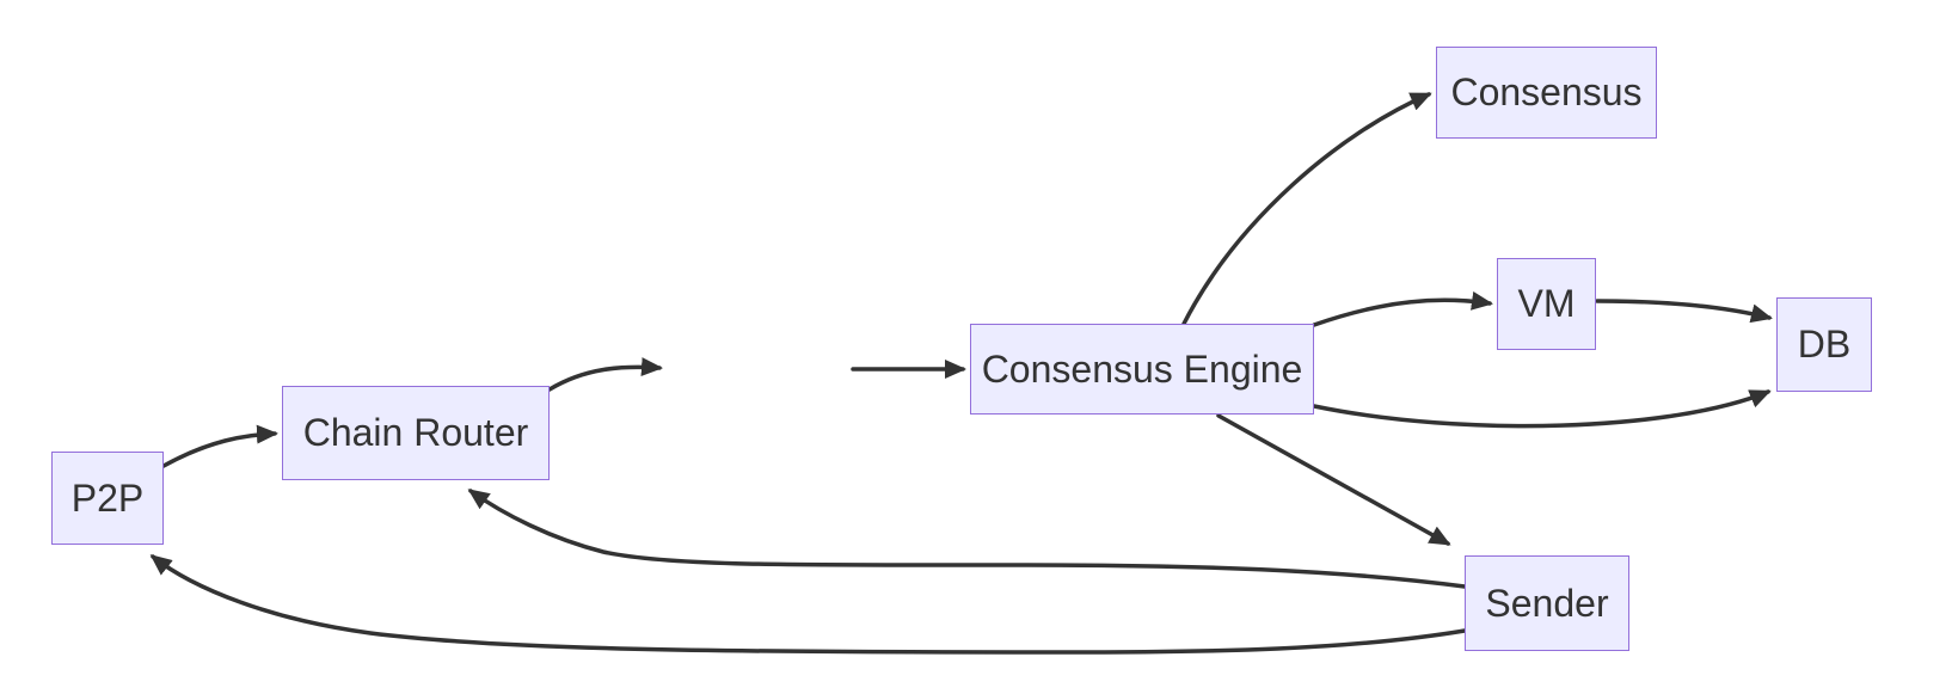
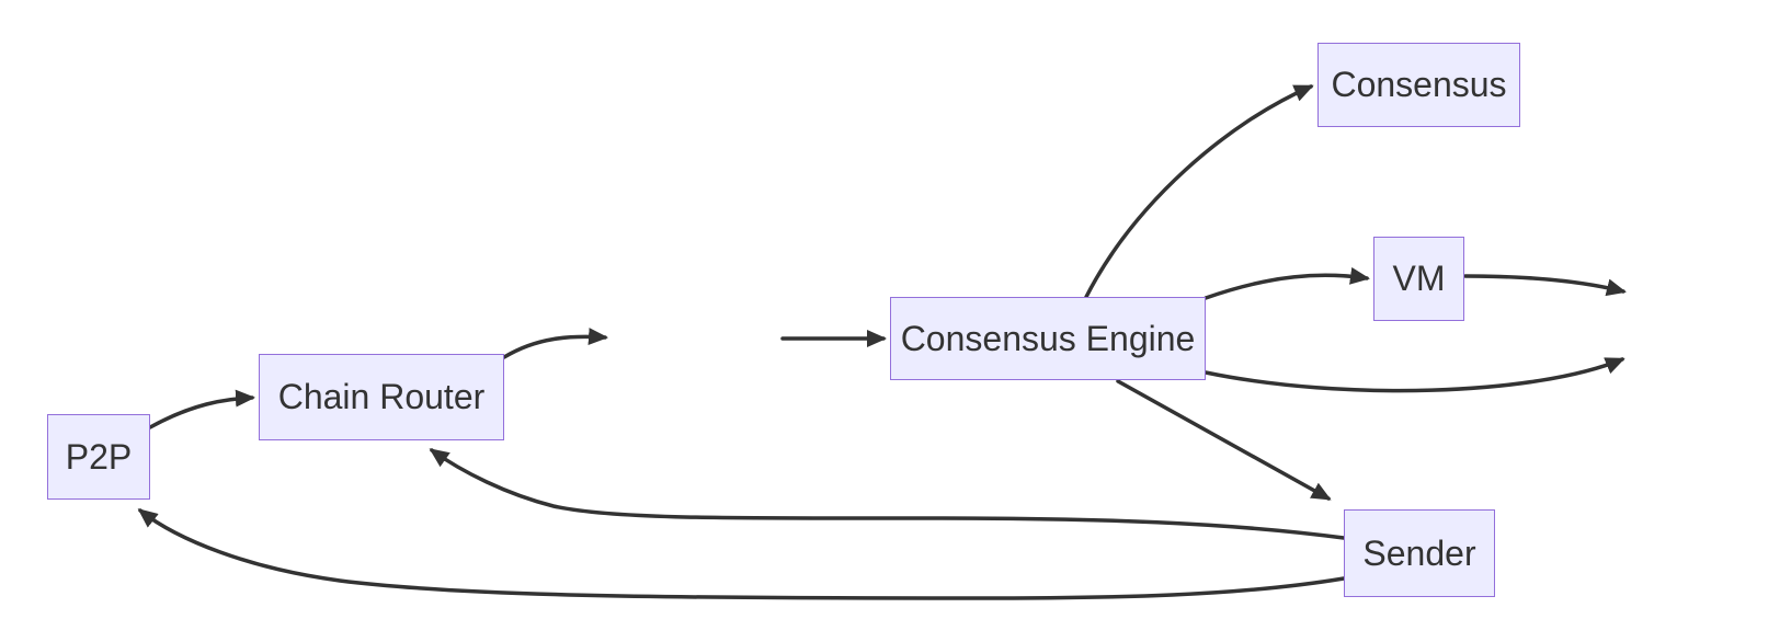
  P2P
  Chain Router
  Consensus Engine
  Consensus
  VM
- DB
  Sender
